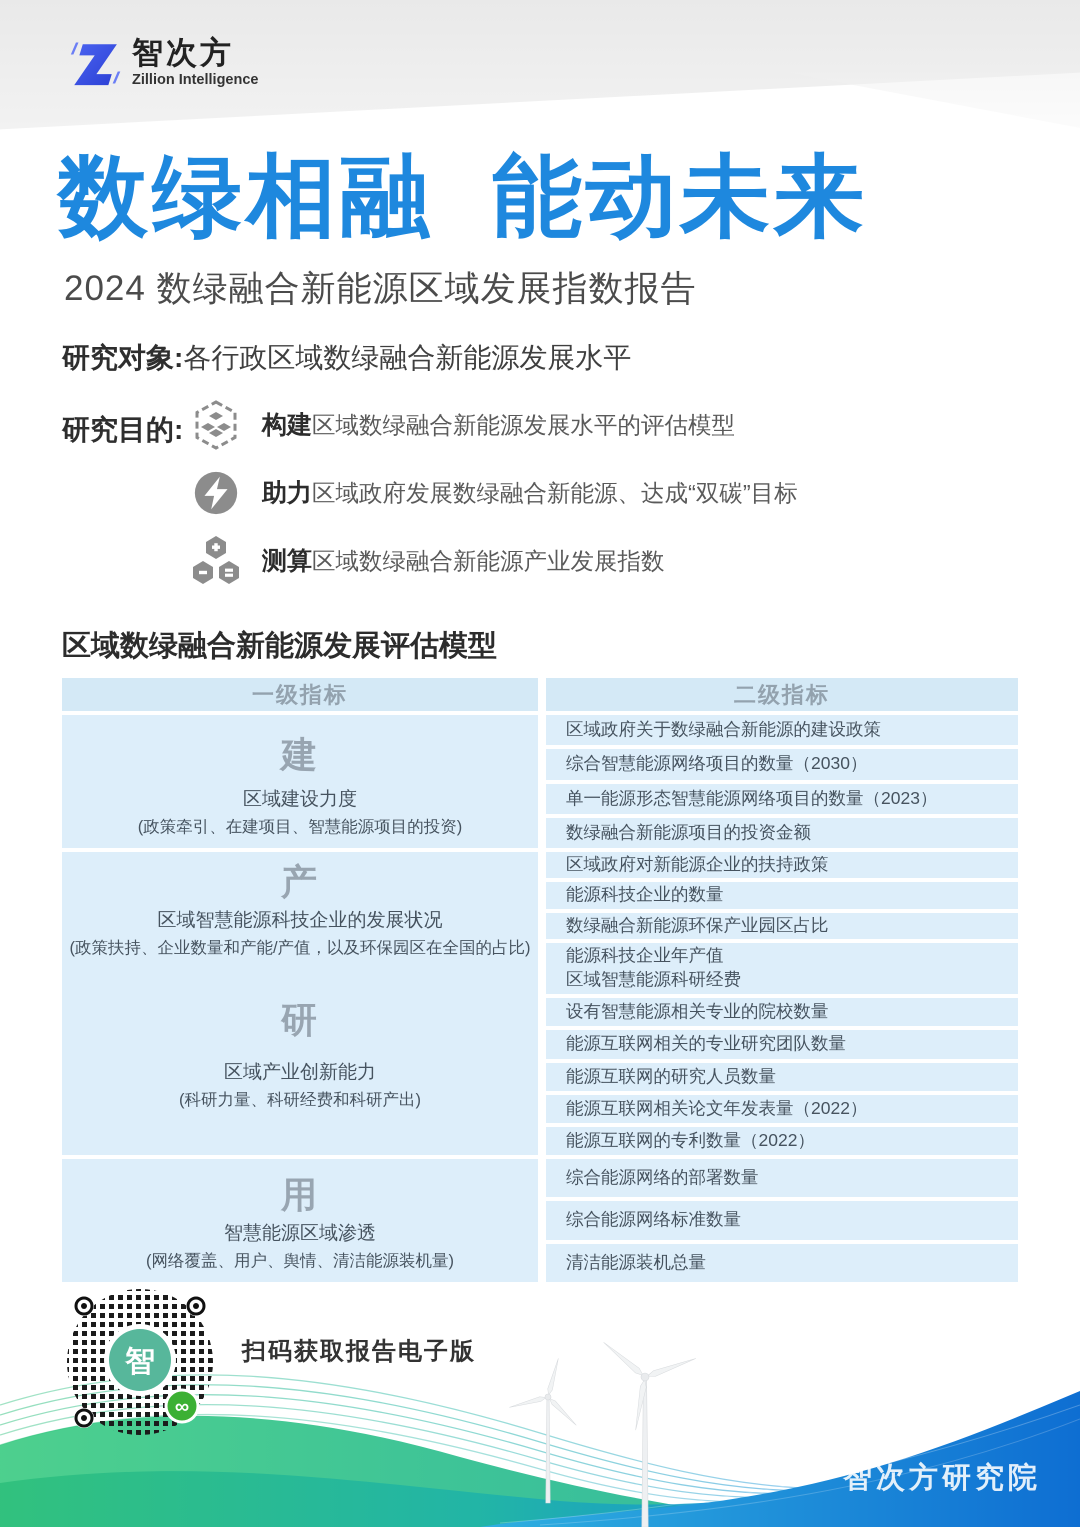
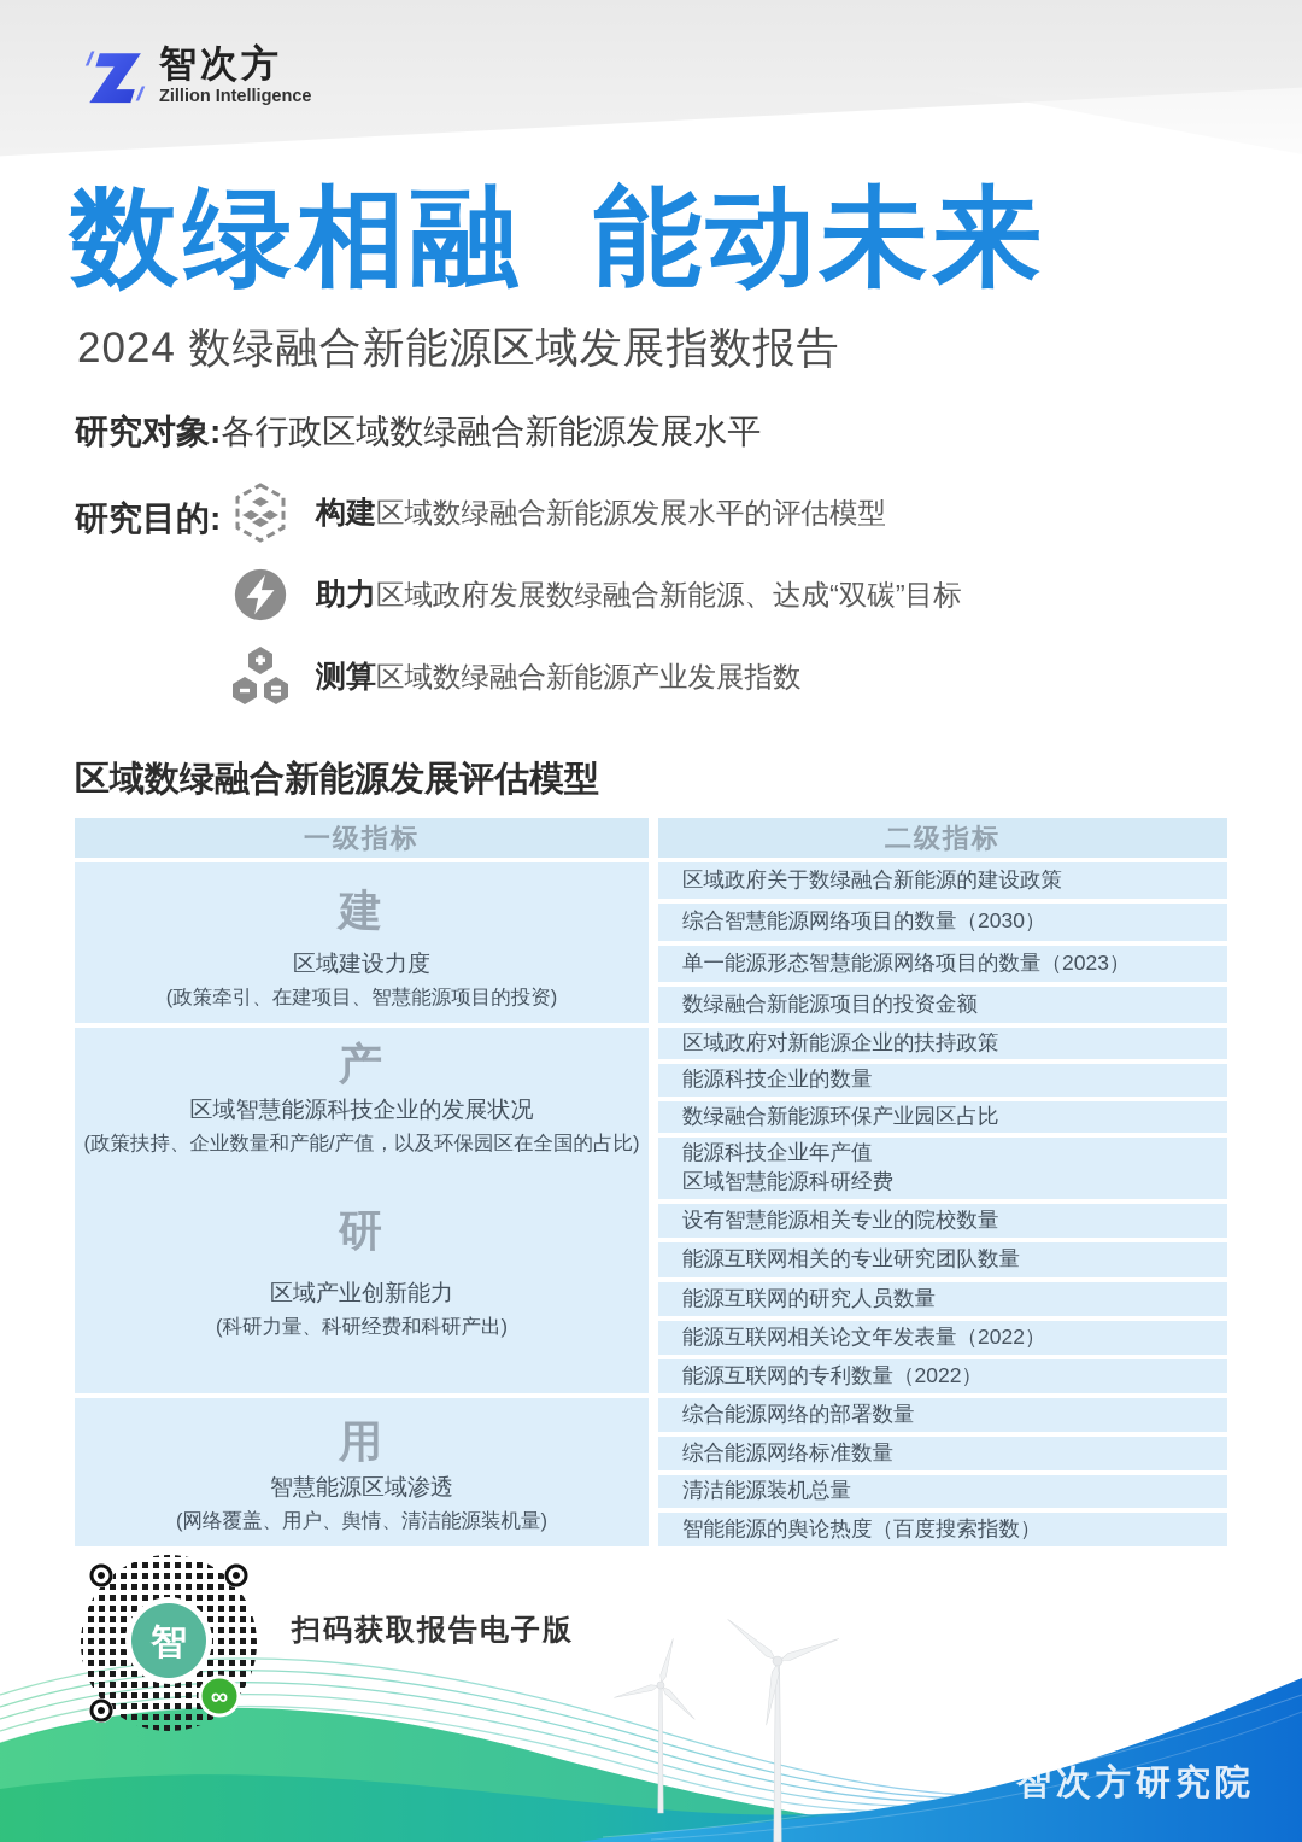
  智次方
  Zillion Intelligence
  数绿相融 能动未来
  2024 数绿融合新能源区域发展指数报告
  研究对象:各行政区域数绿融合新能源发展水平
  研究目的:
  构建区域数绿融合新能源发展水平的评估模型
  助力区域政府发展数绿融合新能源、达成“双碳”目标
  测算区域数绿融合新能源产业发展指数
  区域数绿融合新能源发展评估模型
  一级指标
  二级指标
  建
  区域建设力度
  (政策牵引、在建项目、智慧能源项目的投资)
  区域政府关于数绿融合新能源的建设政策
  综合智慧能源网络项目的数量（2030）
  单一能源形态智慧能源网络项目的数量（2023）
  数绿融合新能源项目的投资金额
  产
  区域智慧能源科技企业的发展状况
  (政策扶持、企业数量和产能/产值，以及环保园区在全国的占比)
  区域政府对新能源企业的扶持政策
  能源科技企业的数量
  数绿融合新能源环保产业园区占比
  能源科技企业年产值
  研
  区域产业创新能力
  (科研力量、科研经费和科研产出)
  区域智慧能源科研经费
  设有智慧能源相关专业的院校数量
  能源互联网相关的专业研究团队数量
  能源互联网的研究人员数量
  能源互联网相关论文年发表量（2022）
  能源互联网的专利数量（2022）
  用
  智慧能源区域渗透
  (网络覆盖、用户、舆情、清洁能源装机量)
  综合能源网络的部署数量
  综合能源网络标准数量
  清洁能源装机总量
+ 智能能源的舆论热度（百度搜索指数）
  智
  ∞
  扫码获取报告电子版
  智次方研究院
